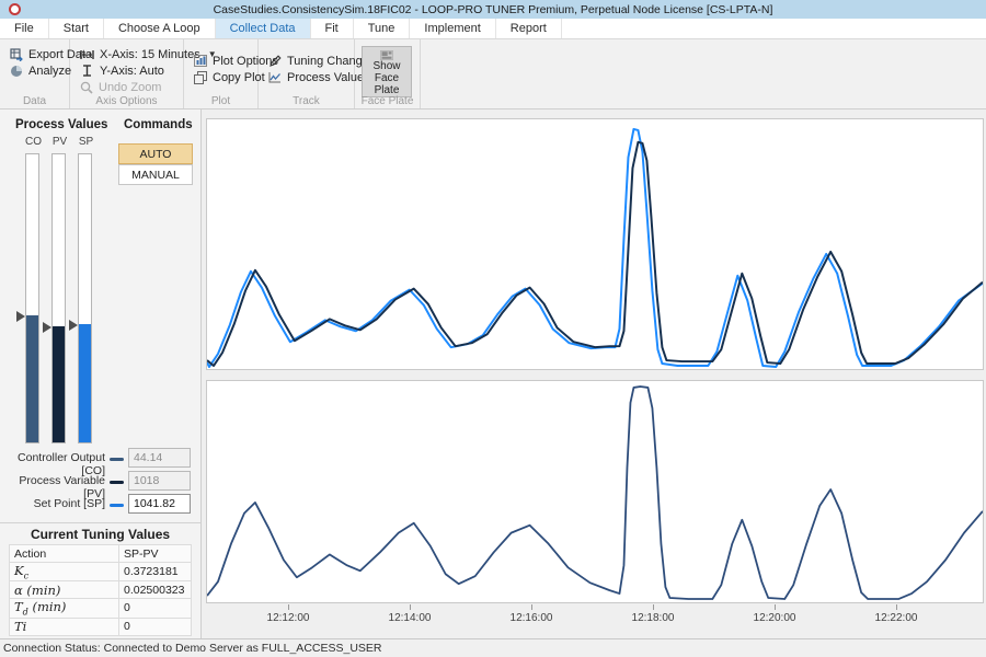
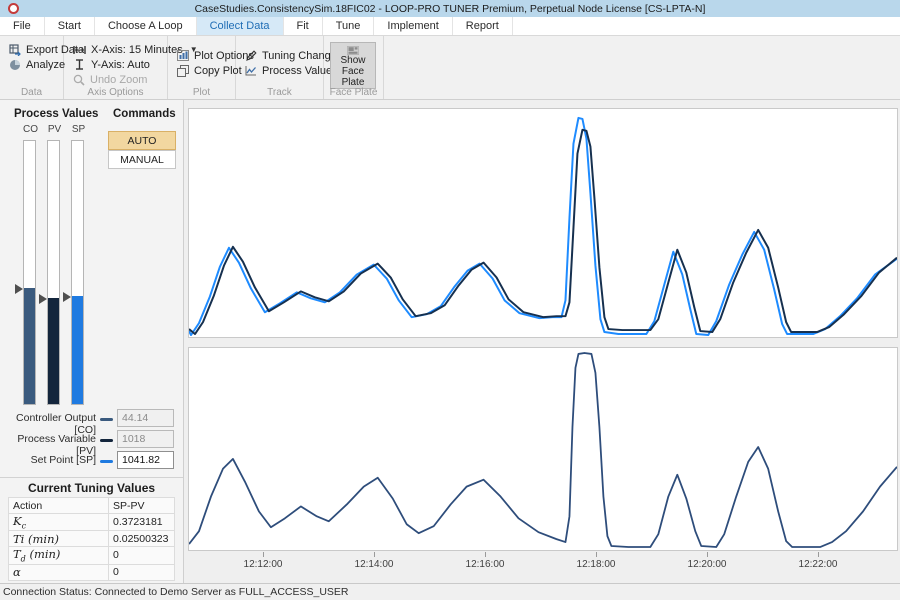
  CaseStudies.ConsistencySim.18FIC02 - LOOP-PRO TUNER Premium, Perpetual Node License [CS-LPTA-N]
  File
  Start
  Choose A Loop
  Collect Data
  Fit
  Tune
  Implement
  Report
  Export Da
  Analyze
  Data
  X-Axis: 15 Minutes
  ▼
  Y-Axis: Auto
  Undo Zoom
  Axis Options
  Plot Options
  Copy Plot
  Plot
  Tuning Chang
  Process Valu
  Track
  Show Face Plate
  Face Plate
  Process Values
  Commands
  CO
  PV
  SP
  AUTO
  MANUAL
  Controller Output [CO]
  44.14
  Process Variable [PV]
  1018
  Set Point [SP]
  1041.82
  Current Tuning Values
  Action	SP-PV
  Kc	0.3723181
- α (min)	0.02500323
+ Ti (min)	0.02500323
  Td (min)	0
- Ti	0
+ α	0
  12:12:00
  12:14:00
  12:16:00
  12:18:00
  12:20:00
  12:22:00
  Connection Status: Connected to Demo Server as FULL_ACCESS_USER
